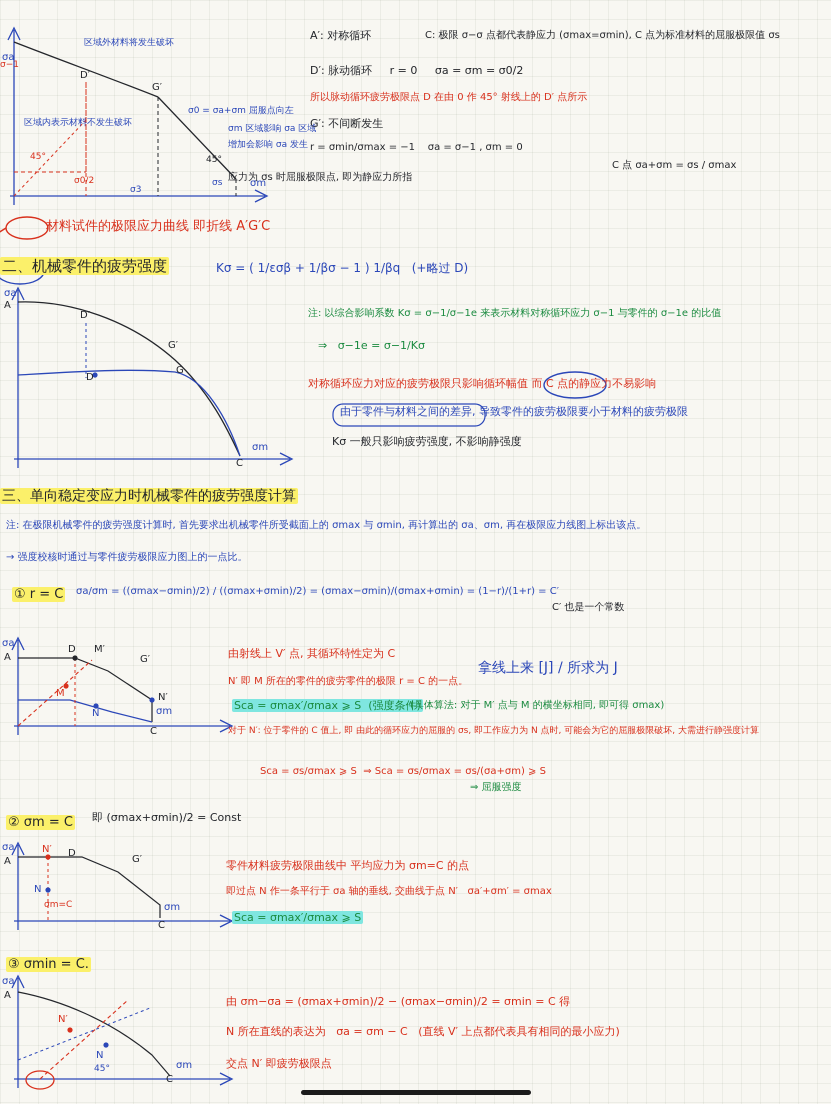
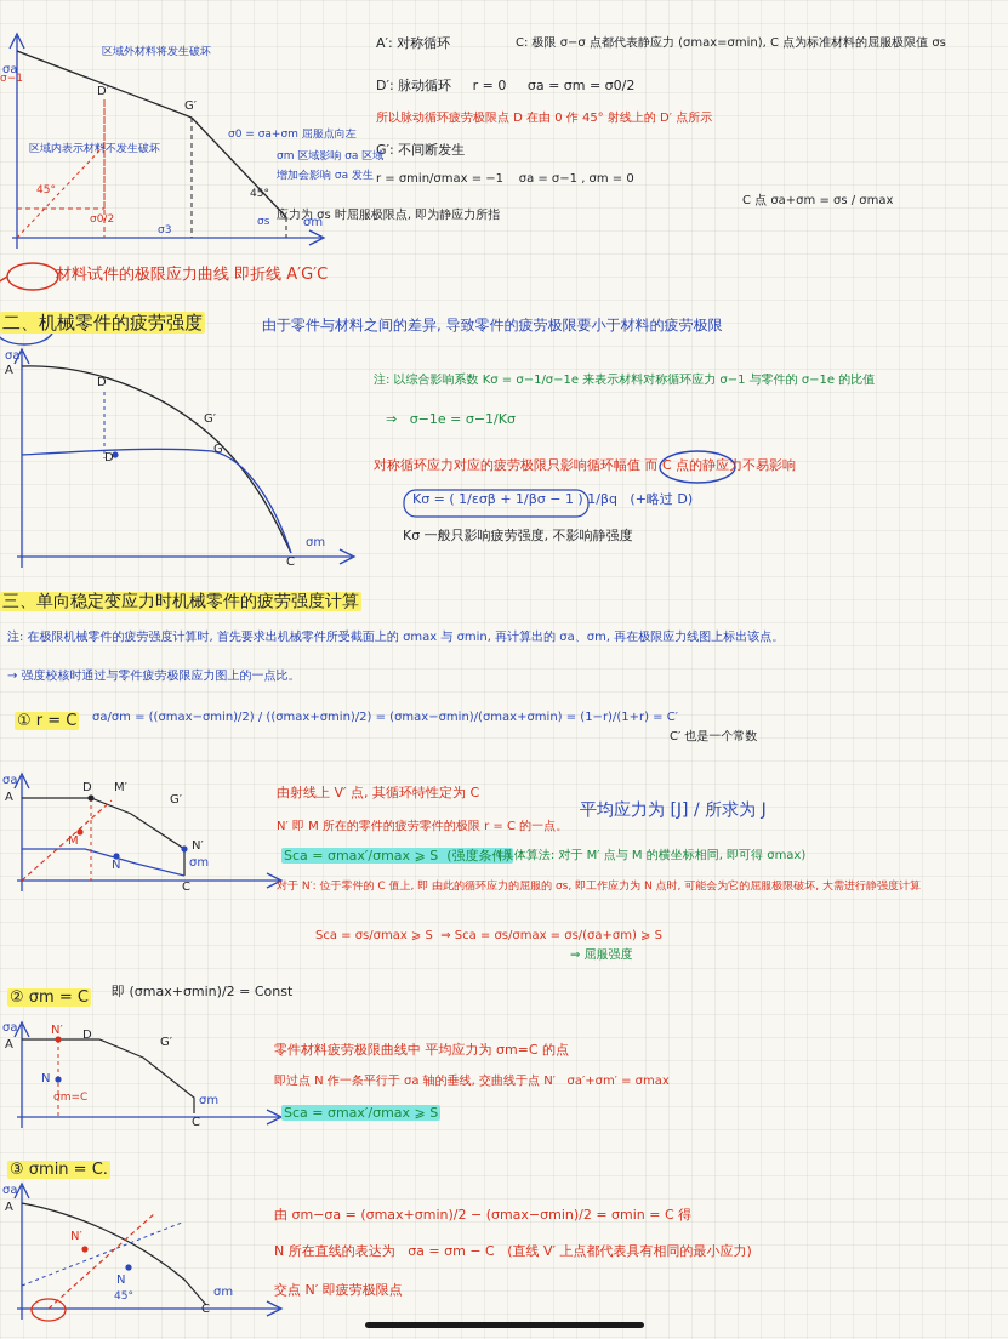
  A′: 对称循环
  C: 极限 σ−σ 点都代表静应力 (σmax=σmin), C 点为标准材料的屈服极限值 σs
  D′: 脉动循环 r = 0 σa = σm = σ0/2
  所以脉动循环疲劳极限点 D 在由 0 作 45° 射线上的 D′ 点所示
  G′: 不间断发生
  r = σmin/σmax = −1 σa = σ−1 , σm = 0
  C 点 σa+σm = σs / σmax
  应力为 σs 时屈服极限点, 即为静应力所指
  材料试件的极限应力曲线 即折线 A′G′C
  σa
  σm
  σ−1
  σ0/2
  45°
  D′
  G′
  45°
  σs
  σ3
  区域外材料将发生破坏
  区域内表示材料不发生破坏
  σ0 = σa+σm 屈服点向左
  σm 区域影响 σa 区域
  增加会影响 σa 发生
  二、机械零件的疲劳强度
- Kσ = ( 1/εσβ + 1/βσ − 1 ) 1/βq (+略过 D)
+ 由于零件与材料之间的差异, 导致零件的疲劳极限要小于材料的疲劳极限
  注: 以综合影响系数 Kσ = σ−1/σ−1e 来表示材料对称循环应力 σ−1 与零件的 σ−1e 的比值
  ⇒ σ−1e = σ−1/Kσ
  对称循环应力对应的疲劳极限只影响循环幅值 而 C 点的静应力不易影响
- 由于零件与材料之间的差异, 导致零件的疲劳极限要小于材料的疲劳极限
+ Kσ = ( 1/εσβ + 1/βσ − 1 ) 1/βq (+略过 D)
  Kσ 一般只影响疲劳强度, 不影响静强度
  σa
  σm
  A
  D′
  D
  G′
  G
  C
  三、单向稳定变应力时机械零件的疲劳强度计算
  注: 在极限机械零件的疲劳强度计算时, 首先要求出机械零件所受截面上的 σmax 与 σmin, 再计算出的 σa、σm, 再在极限应力线图上标出该点。
  → 强度校核时通过与零件疲劳极限应力图上的一点比。
  ① r = C
  σa/σm = ((σmax−σmin)/2) / ((σmax+σmin)/2) = (σmax−σmin)/(σmax+σmin) = (1−r)/(1+r) = C′
  C′ 也是一个常数
- 拿线上来 [J] / 所求为 J
+ 平均应力为 [J] / 所求为 J
  σa
  σm
  A
  D
  M′
  G′
  M
  N
  N′
  C
  由射线上 V′ 点, 其循环特性定为 C
  N′ 即 M 所在的零件的疲劳零件的极限 r = C 的一点。
  Sca = σmax′/σmax ⩾ S (强度条件)
  (具体算法: 对于 M′ 点与 M 的横坐标相同, 即可得 σmax)
  对于 N′: 位于零件的 C 值上, 即 由此的循环应力的屈服的 σs, 即工作应力为 N 点时, 可能会为它的屈服极限破坏, 大需进行静强度计算
  Sca = σs/σmax ⩾ S ⇒ Sca = σs/σmax = σs/(σa+σm) ⩾ S
  ⇒ 屈服强度
  ② σm = C
  即 (σmax+σmin)/2 = Const
  σa
  σm
  A
  N′
  D
  G′
  N
  σm=C
  C
  零件材料疲劳极限曲线中 平均应力为 σm=C 的点
  即过点 N 作一条平行于 σa 轴的垂线, 交曲线于点 N′ σa′+σm′ = σmax
  Sca = σmax′/σmax ⩾ S
  ③ σmin = C.
  σa
  σm
  A
  N′
  N
  45°
  C
  由 σm−σa = (σmax+σmin)/2 − (σmax−σmin)/2 = σmin = C 得
  N 所在直线的表达为 σa = σm − C (直线 V′ 上点都代表具有相同的最小应力)
  交点 N′ 即疲劳极限点
